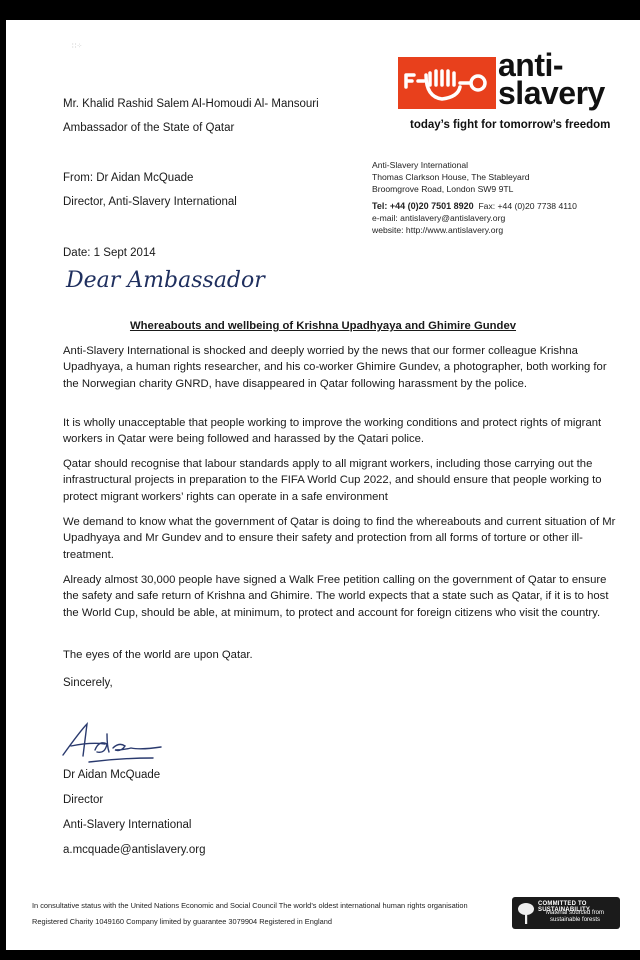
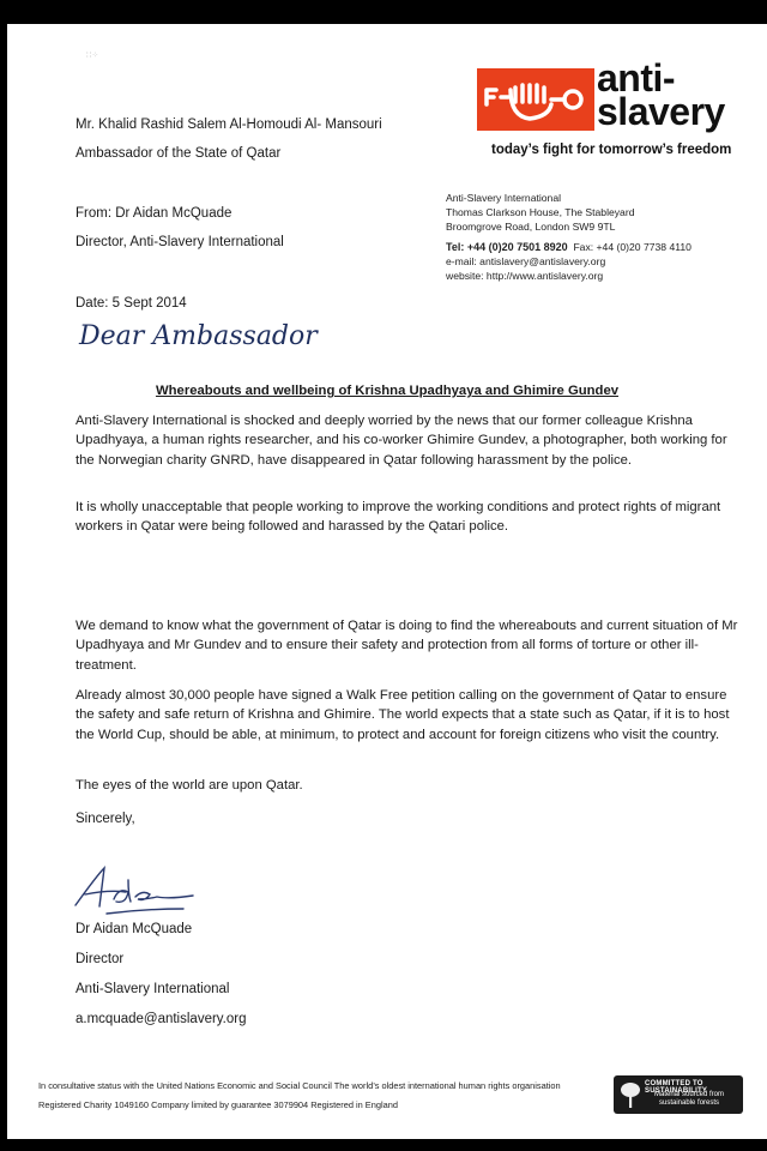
  anti-
  slavery
  today’s fight for tomorrow’s freedom
  Anti-Slavery International
  Thomas Clarkson House, The Stableyard
  Broomgrove Road, London SW9 9TL
  Tel: +44 (0)20 7501 8920 Fax: +44 (0)20 7738 4110
  e-mail: antislavery@antislavery.org
  website: http://www.antislavery.org
  Mr. Khalid Rashid Salem Al-Homoudi Al- Mansouri
  Ambassador of the State of Qatar
  From: Dr Aidan McQuade
  Director, Anti-Slavery International
- Date: 1 Sept 2014
+ Date: 5 Sept 2014
  Dear Ambassador
  Whereabouts and wellbeing of Krishna Upadhyaya and Ghimire Gundev
  Anti-Slavery International is shocked and deeply worried by the news that our former colleague Krishna Upadhyaya, a human rights researcher, and his co-worker Ghimire Gundev, a photographer, both working for the Norwegian charity GNRD, have disappeared in Qatar following harassment by the police.
  It is wholly unacceptable that people working to improve the working conditions and protect rights of migrant workers in Qatar were being followed and harassed by the Qatari police.
- Qatar should recognise that labour standards apply to all migrant workers, including those carrying out the infrastructural projects in preparation to the FIFA World Cup 2022, and should ensure that people working to protect migrant workers’ rights can operate in a safe environment
  We demand to know what the government of Qatar is doing to find the whereabouts and current situation of Mr Upadhyaya and Mr Gundev and to ensure their safety and protection from all forms of torture or other ill-treatment.
  Already almost 30,000 people have signed a Walk Free petition calling on the government of Qatar to ensure the safety and safe return of Krishna and Ghimire. The world expects that a state such as Qatar, if it is to host the World Cup, should be able, at minimum, to protect and account for foreign citizens who visit the country.
  The eyes of the world are upon Qatar.
  Sincerely,
  Dr Aidan McQuade
  Director
  Anti-Slavery International
  a.mcquade@antislavery.org
  In consultative status with the United Nations Economic and Social Council The world’s oldest international human rights organisation
  Registered Charity 1049160 Company limited by guarantee 3079904 Registered in England
